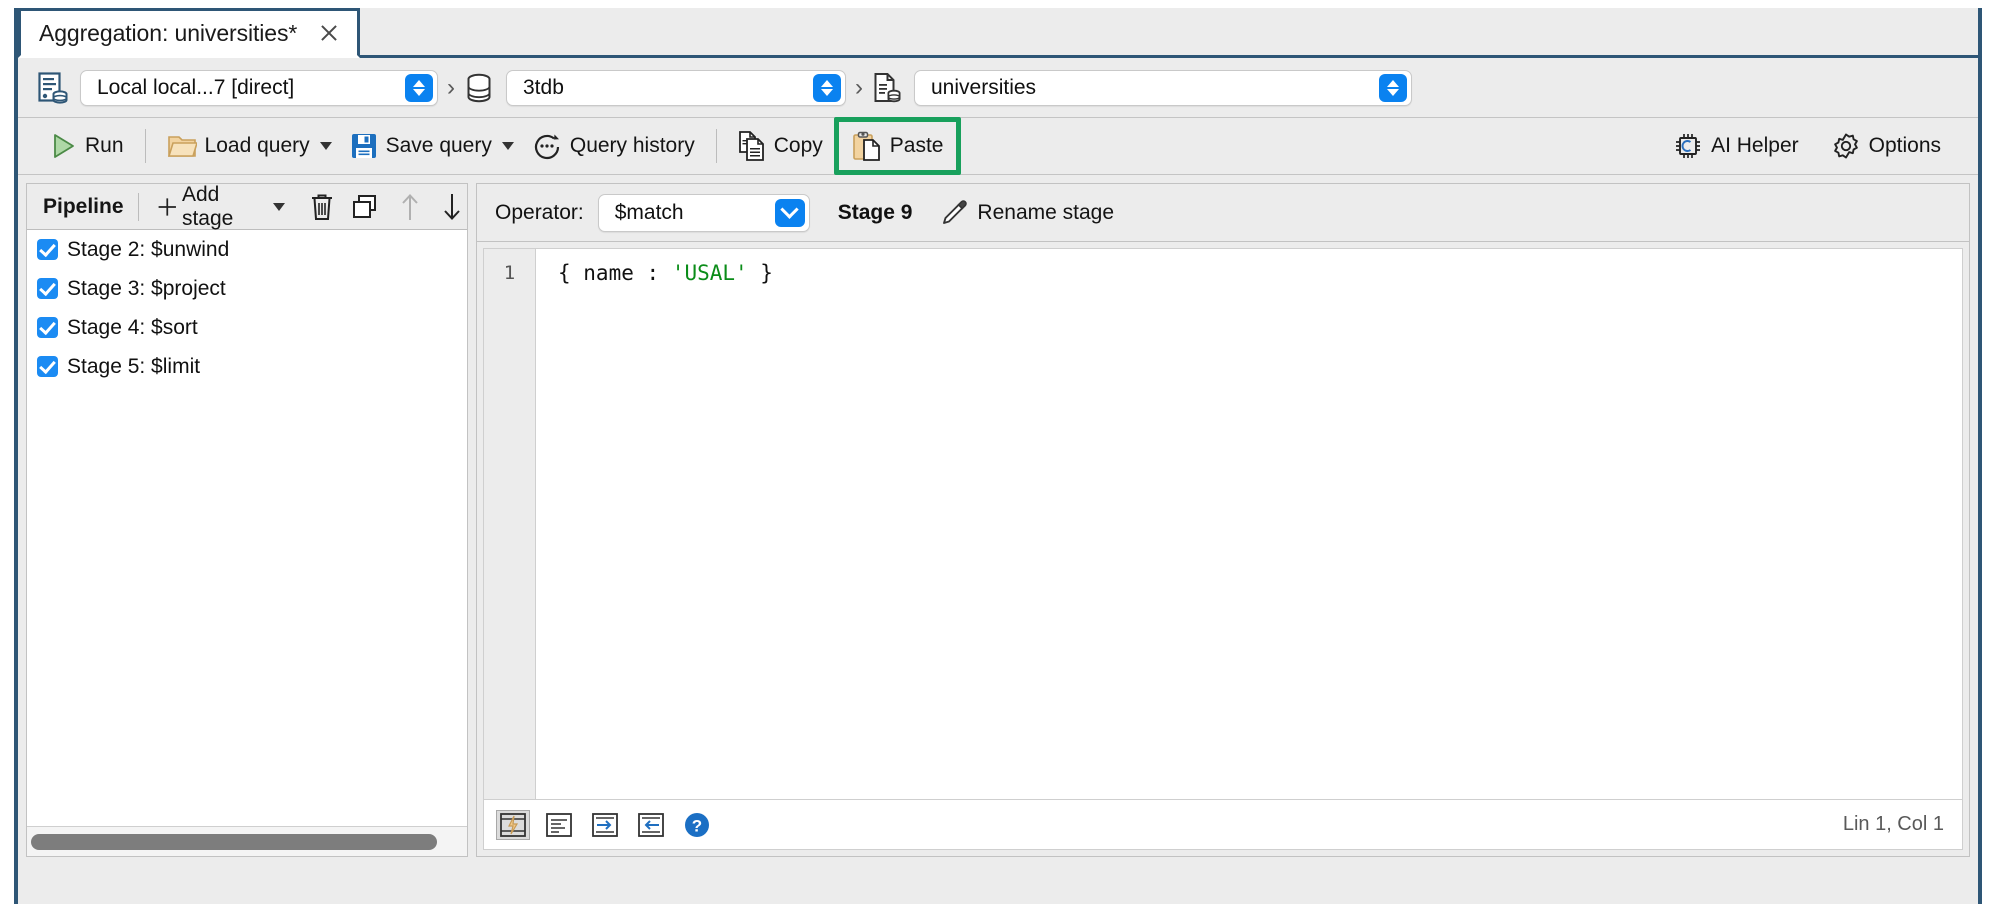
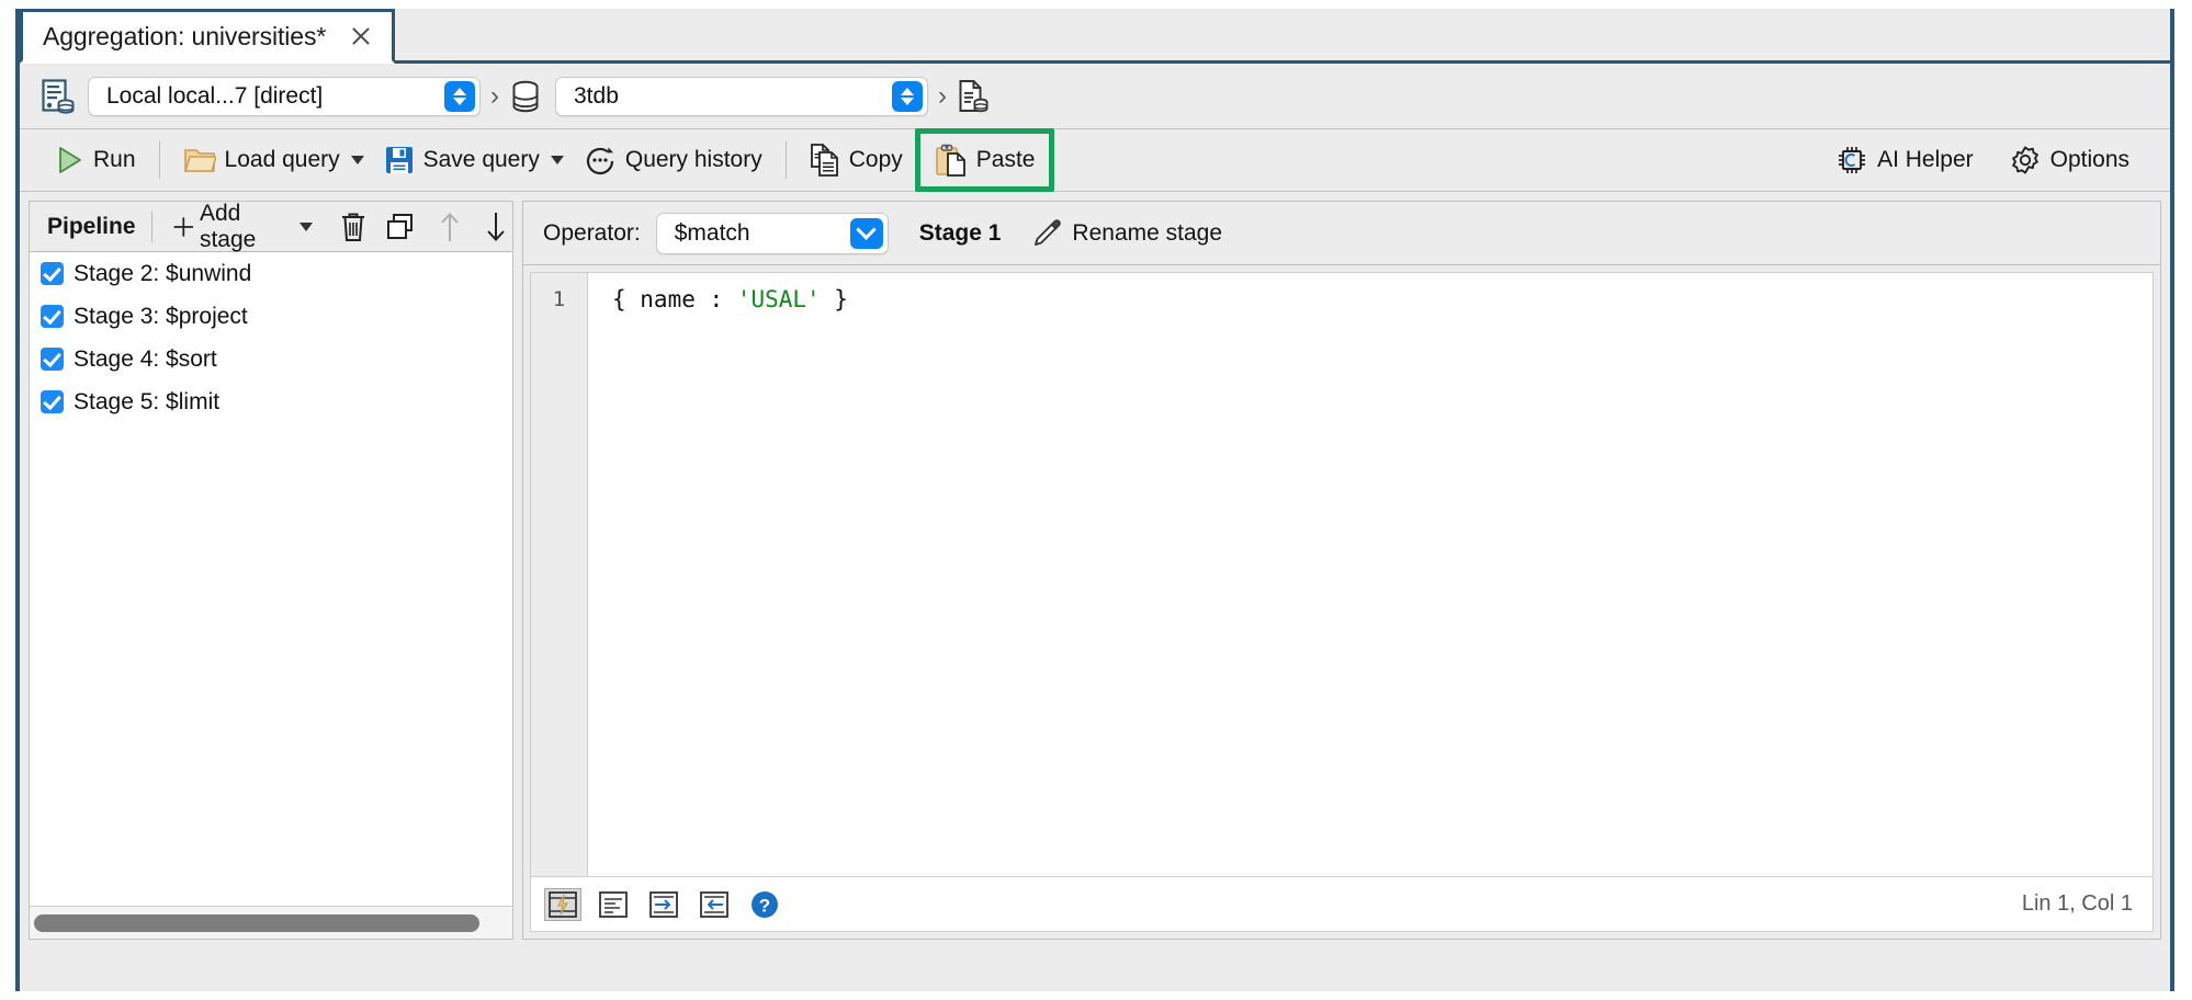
  Aggregation: universities*
  Local local...7 [direct]
  ›
  3tdb
  ›
- universities
  Run
  Load query
  Save query
  Query history
  Copy
  Paste
  AI Helper
  Options
  Pipeline
  Add stage
  Stage 2: $unwind
  Stage 3: $project
  Stage 4: $sort
  Stage 5: $limit
  Operator:
  $match
- Stage 9
+ Stage 1
  Rename stage
  1
  { name : 'USAL' }
  ?
  Lin 1, Col 1
